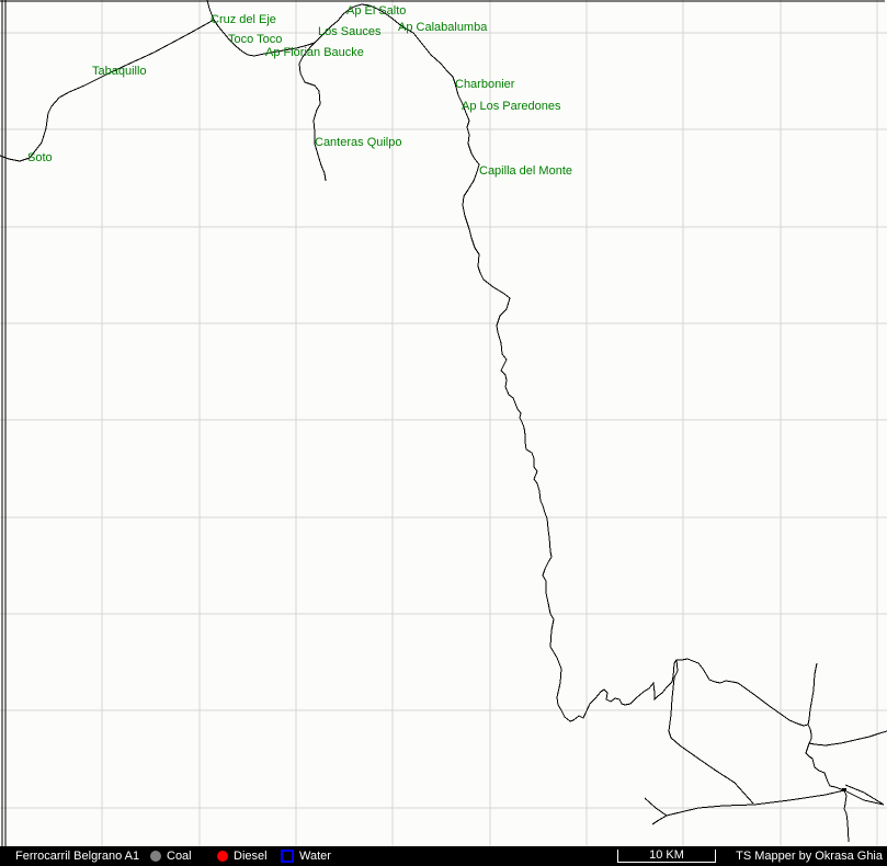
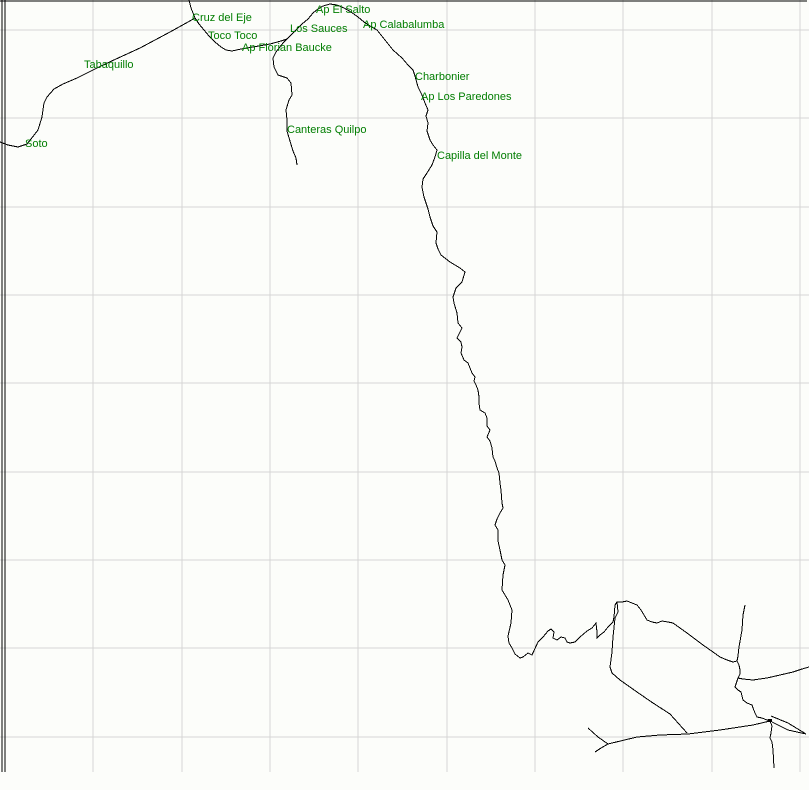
  Cruz del Eje
  Toco Toco
  Los Sauces
  Ap El Salto
  Ap Calabalumba
  Ap Florian Baucke
  Tabaquillo
  Charbonier
  Ap Los Paredones
  Canteras Quilpo
  Soto
  Capilla del Monte
- Ferrocarril Belgrano A1
- Coal
- Diesel
- Water
- 10 KM
- TS Mapper by Okrasa Ghia
